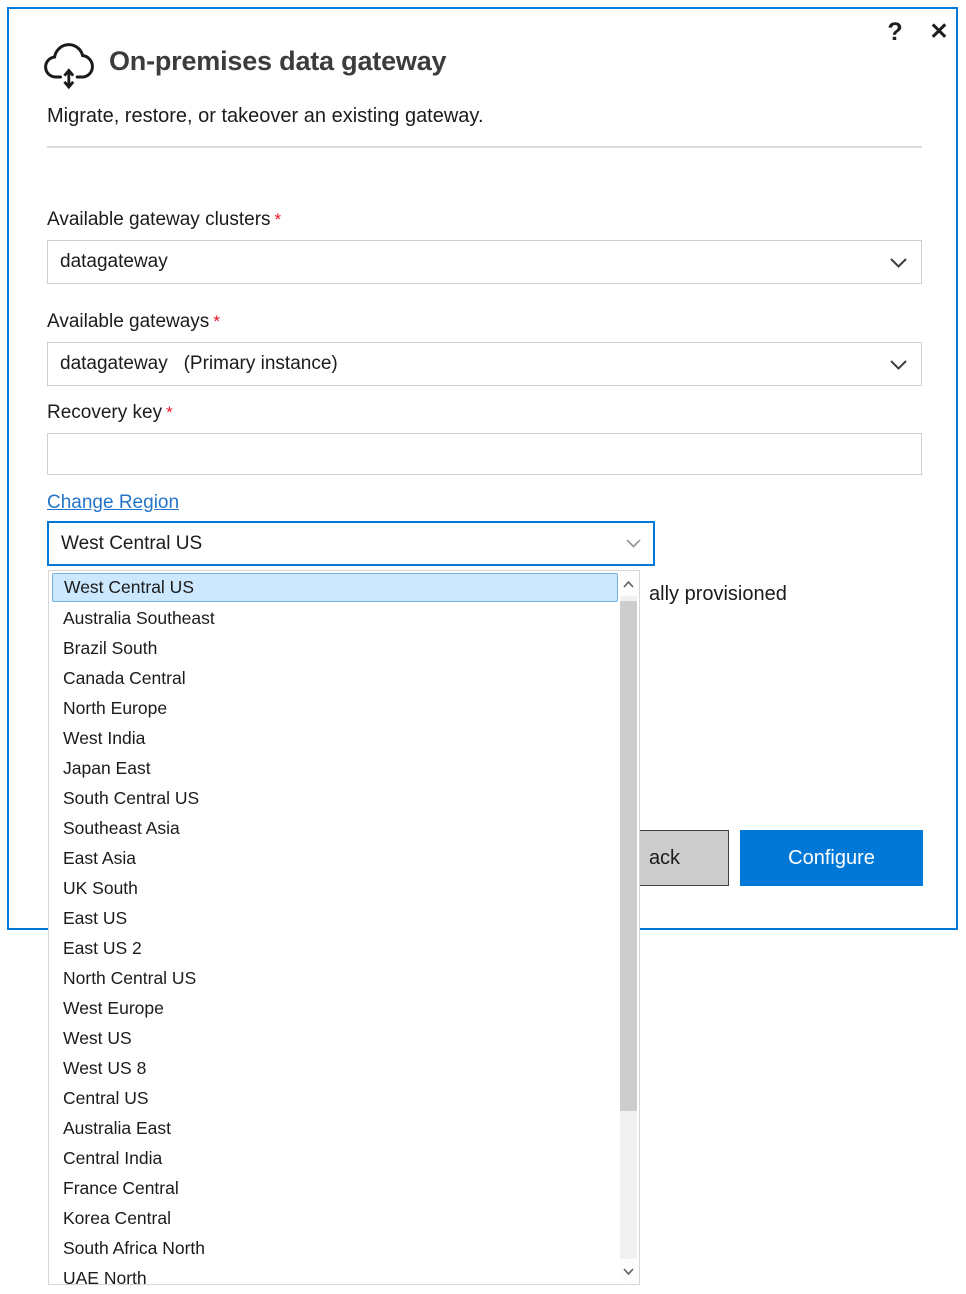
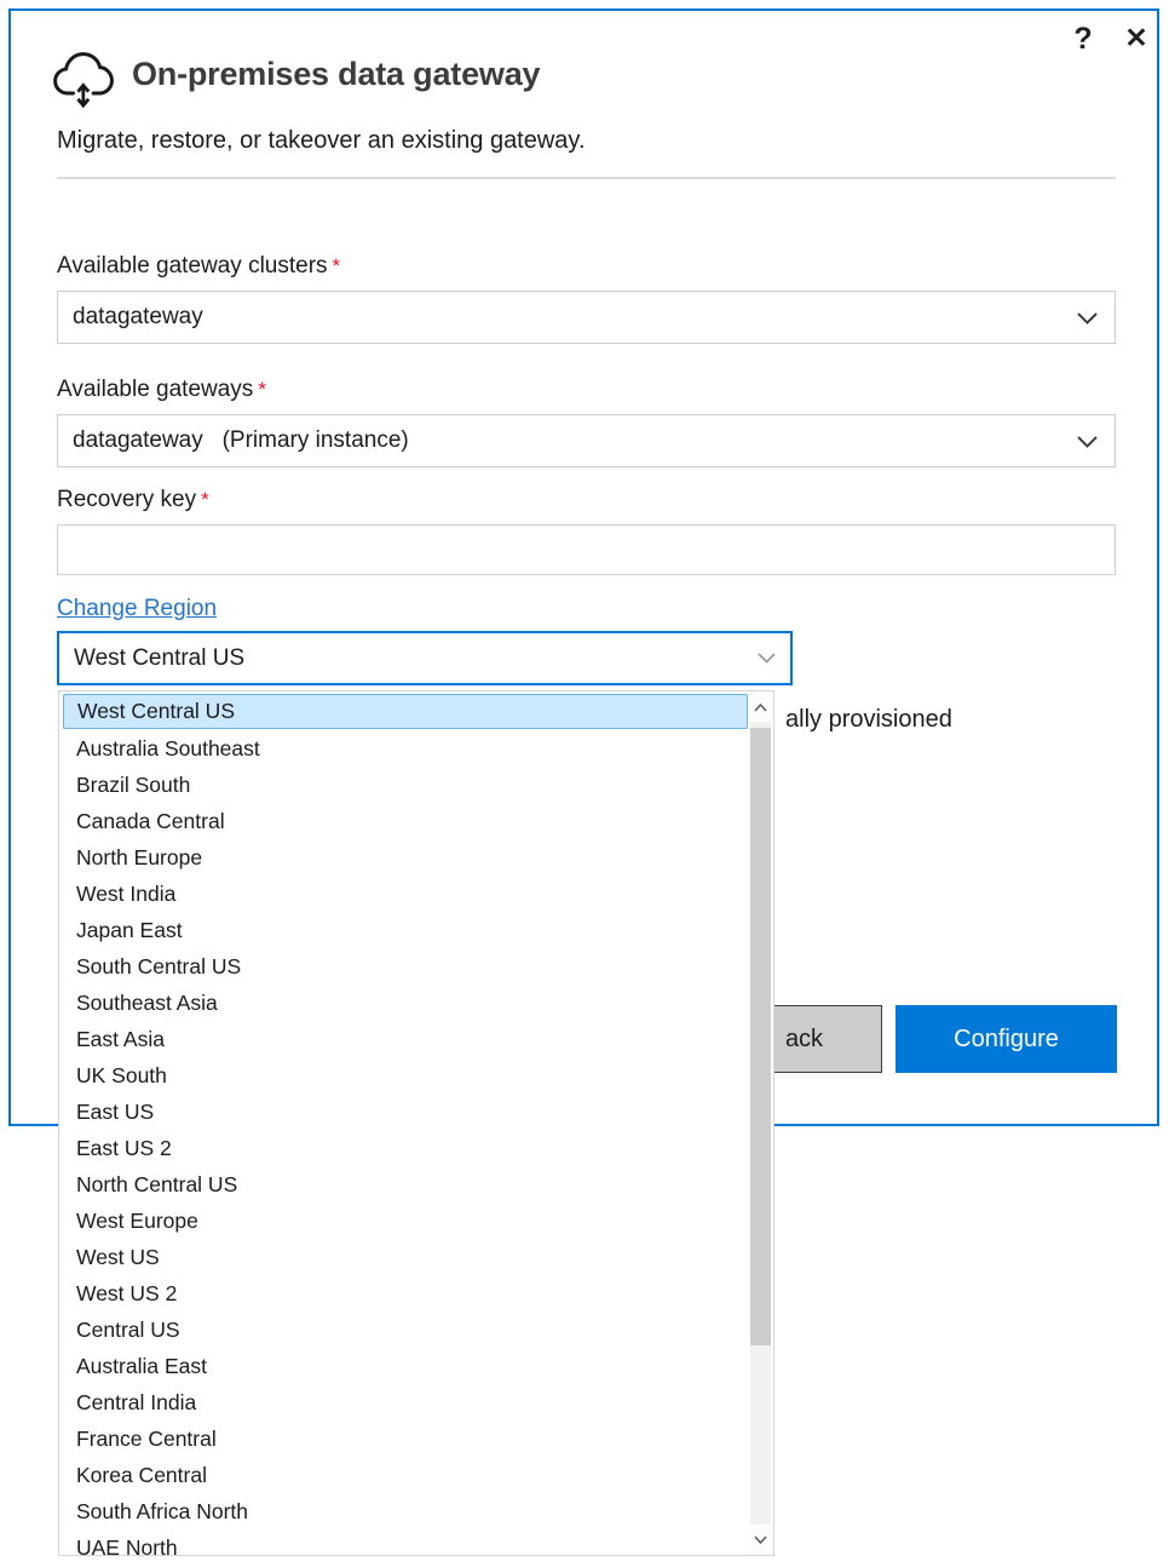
  ?
  ✕
  On-premises data gateway
  Migrate, restore, or takeover an existing gateway.
  Available gateway clusters *
  datagateway
  Available gateways *
  datagateway (Primary instance)
  Recovery key *
  Change Region
  West Central US
  ally provisioned
  ack
  Configure
  West Central US
  Australia Southeast
  Brazil South
  Canada Central
  North Europe
  West India
  Japan East
  South Central US
  Southeast Asia
  East Asia
  UK South
  East US
  East US 2
  North Central US
  West Europe
  West US
- West US 8
+ West US 2
  Central US
  Australia East
  Central India
  France Central
  Korea Central
  South Africa North
  UAE North
